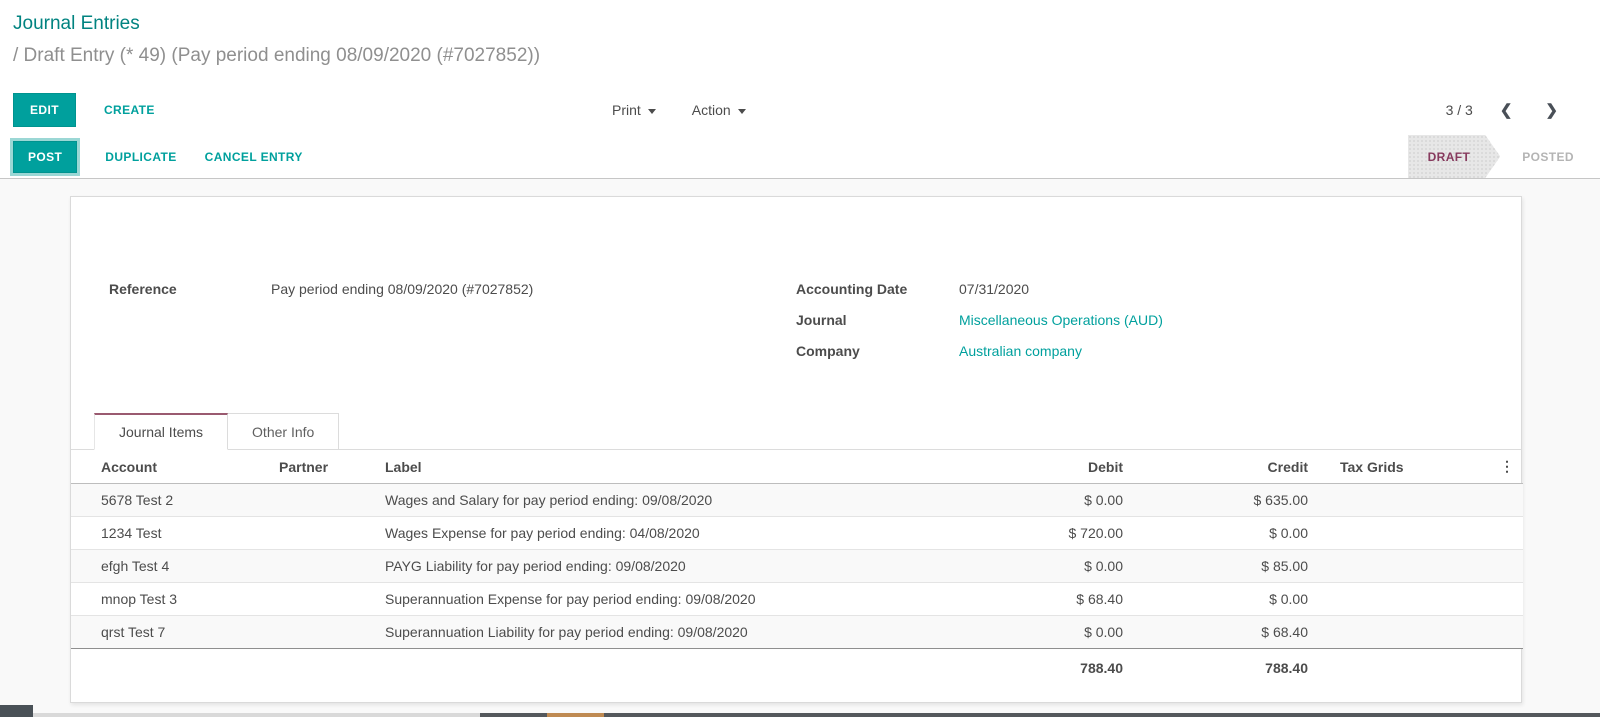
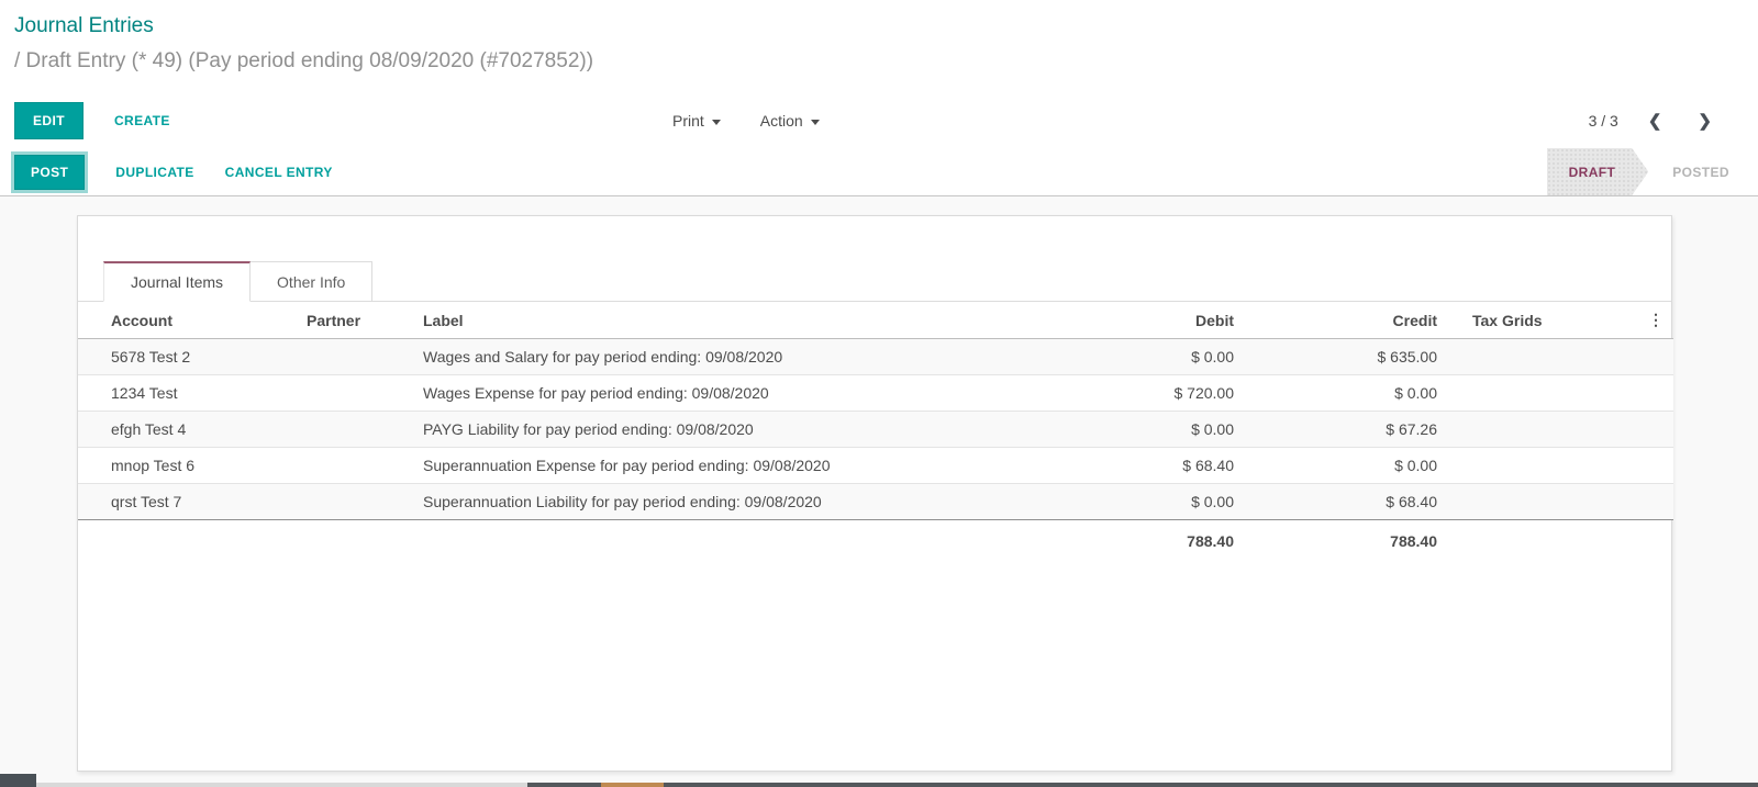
  Journal Entries
  / Draft Entry (* 49) (Pay period ending 08/09/2020 (#7027852))
  EDIT
  CREATE
  Print
  Action
  3 / 3
  ❮
  ❯
  POST
  DUPLICATE
  CANCEL ENTRY
  DRAFT
  POSTED
- Reference
- Pay period ending 08/09/2020 (#7027852)
- Accounting Date
- 07/31/2020
- Journal
- Miscellaneous Operations (AUD)
- Company
- Australian company
  Journal Items
  Other Info
  Account	Partner	Label	Debit	Credit	Tax Grids	⋮
  5678 Test 2		Wages and Salary for pay period ending: 09/08/2020	$ 0.00	$ 635.00
- 1234 Test		Wages Expense for pay period ending: 04/08/2020	$ 720.00	$ 0.00
+ 1234 Test		Wages Expense for pay period ending: 09/08/2020	$ 720.00	$ 0.00
- efgh Test 4		PAYG Liability for pay period ending: 09/08/2020	$ 0.00	$ 85.00
+ efgh Test 4		PAYG Liability for pay period ending: 09/08/2020	$ 0.00	$ 67.26
- mnop Test 3		Superannuation Expense for pay period ending: 09/08/2020	$ 68.40	$ 0.00
+ mnop Test 6		Superannuation Expense for pay period ending: 09/08/2020	$ 68.40	$ 0.00
  qrst Test 7		Superannuation Liability for pay period ending: 09/08/2020	$ 0.00	$ 68.40
  			788.40	788.40
